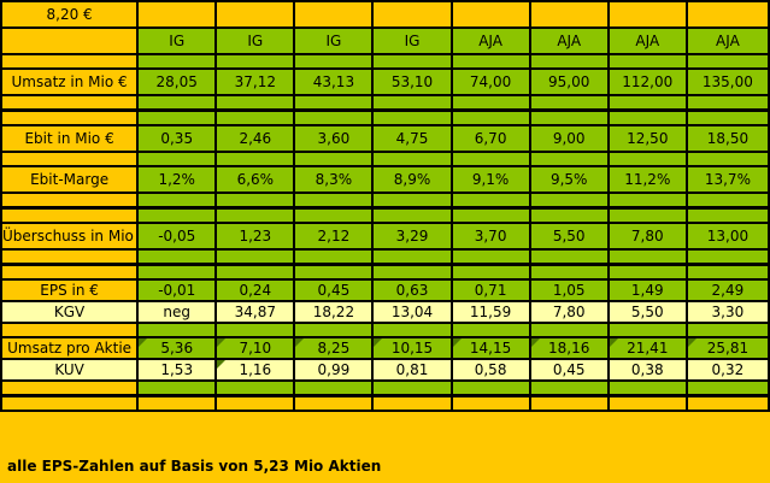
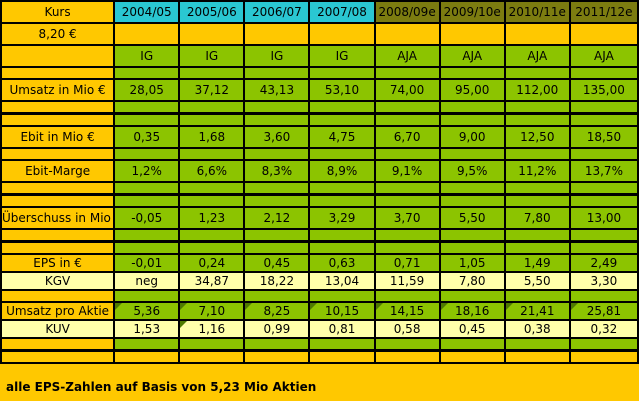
+ Kurs	2004/05	2005/06	2006/07	2007/08	2008/09e	2009/10e	2010/11e	2011/12e
  8,20 €
  	IG	IG	IG	IG	AJA	AJA	AJA	AJA
  Umsatz in Mio €	28,05	37,12	43,13	53,10	74,00	95,00	112,00	135,00
- Ebit in Mio €	0,35	2,46	3,60	4,75	6,70	9,00	12,50	18,50
+ Ebit in Mio €	0,35	1,68	3,60	4,75	6,70	9,00	12,50	18,50
  Ebit-Marge	1,2%	6,6%	8,3%	8,9%	9,1%	9,5%	11,2%	13,7%
  Überschuss in Mio	-0,05	1,23	2,12	3,29	3,70	5,50	7,80	13,00
  EPS in €	-0,01	0,24	0,45	0,63	0,71	1,05	1,49	2,49
  KGV	neg	34,87	18,22	13,04	11,59	7,80	5,50	3,30
  Umsatz pro Aktie	5,36	7,10	8,25	10,15	14,15	18,16	21,41	25,81
  KUV	1,53	1,16	0,99	0,81	0,58	0,45	0,38	0,32
  alle EPS-Zahlen auf Basis von 5,23 Mio Aktien
